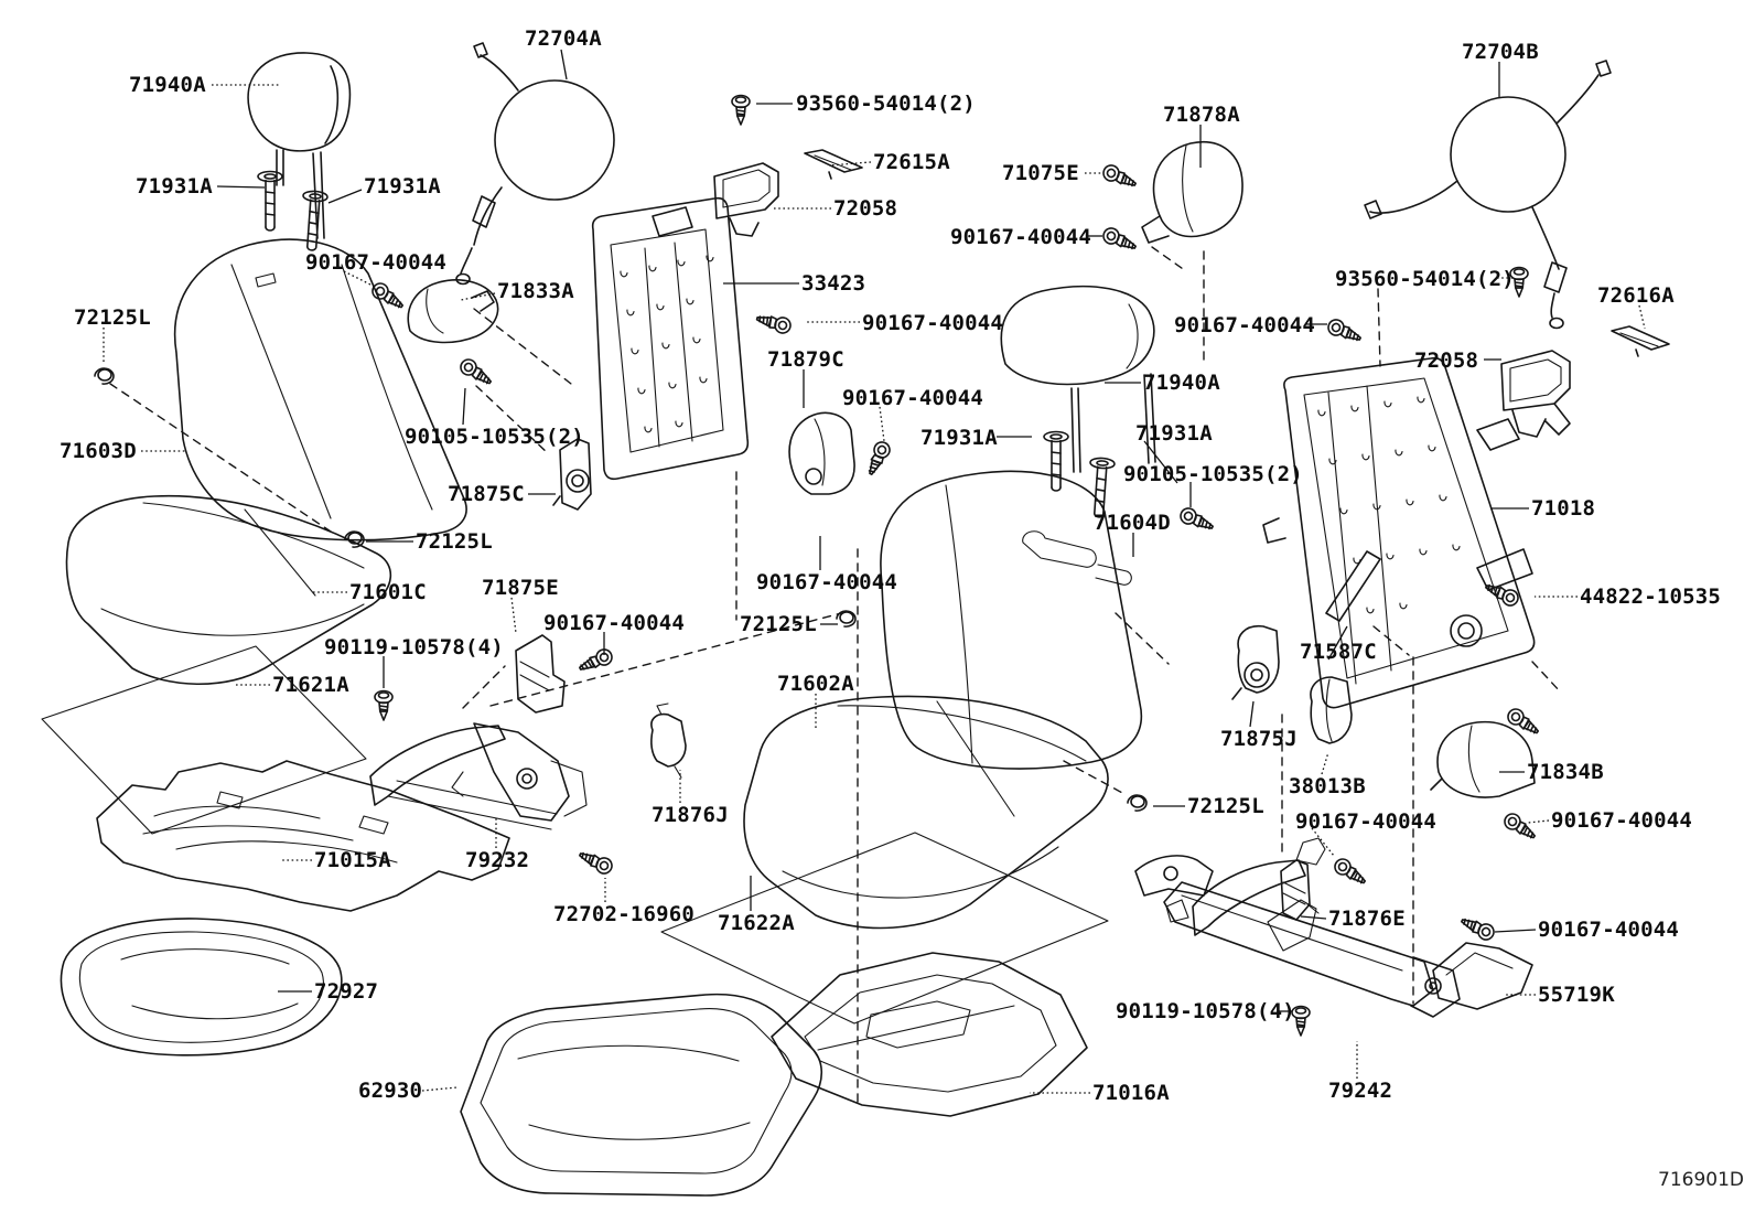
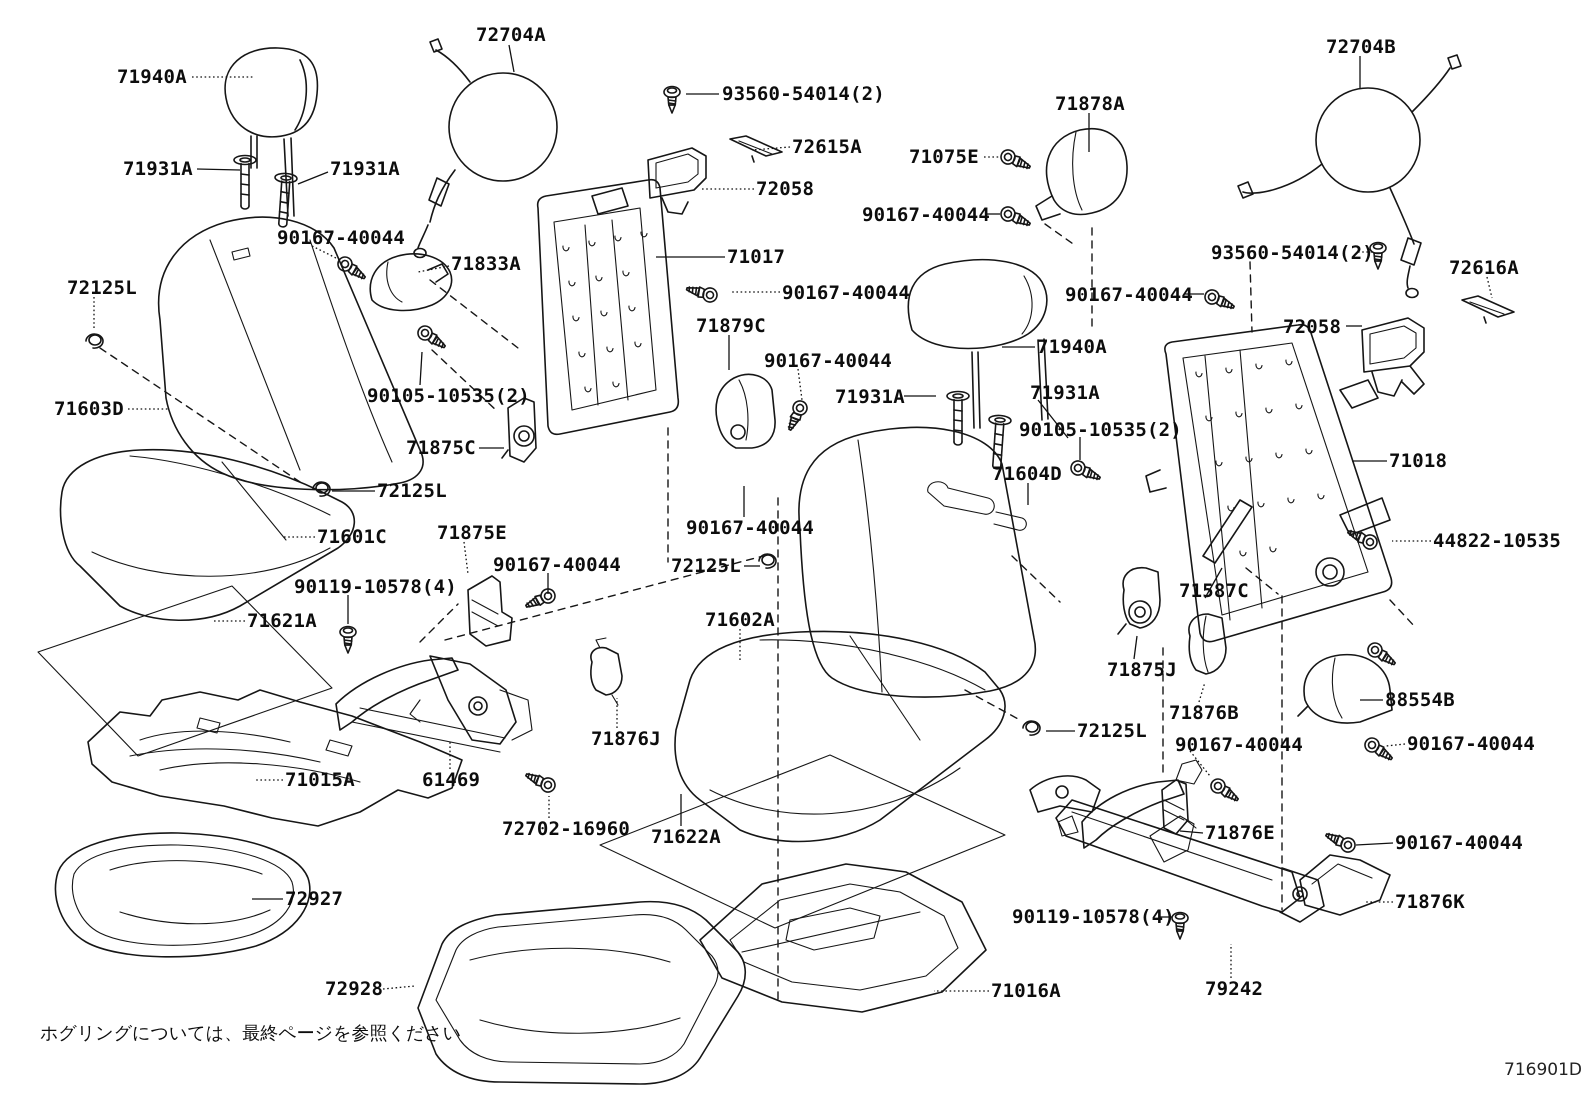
+ ホグリングについては、最終ページを参照ください
  716901D
  71940A
  72704A
  71931A
  71931A
  90167-40044
  93560-54014(2)
  72615A
  72058
- 33423
+ 71017
  71878A
  71075E
  90167-40044
  72704B
  93560-54014(2)
  72616A
  90167-40044
  72058
  71018
  44822-10535
  72125L
  71833A
  71603D
  90105-10535(2)
  71875C
  90167-40044
  71879C
  90167-40044
  71931A
  71931A
  90105-10535(2)
  71604D
  71940A
  72125L
  90167-40044
  72125L
  71602A
  71875E
  90167-40044
  71601C
  90119-10578(4)
  71621A
  71015A
- 79232
+ 61469
  72927
  72702-16960
  71622A
  71876J
- 62930
+ 72928
  71016A
  71587C
  71875J
- 38013B
+ 71876B
  72125L
  90167-40044
- 71834B
+ 88554B
  90167-40044
  71876E
  90167-40044
- 55719K
+ 71876K
  90119-10578(4)
  79242
